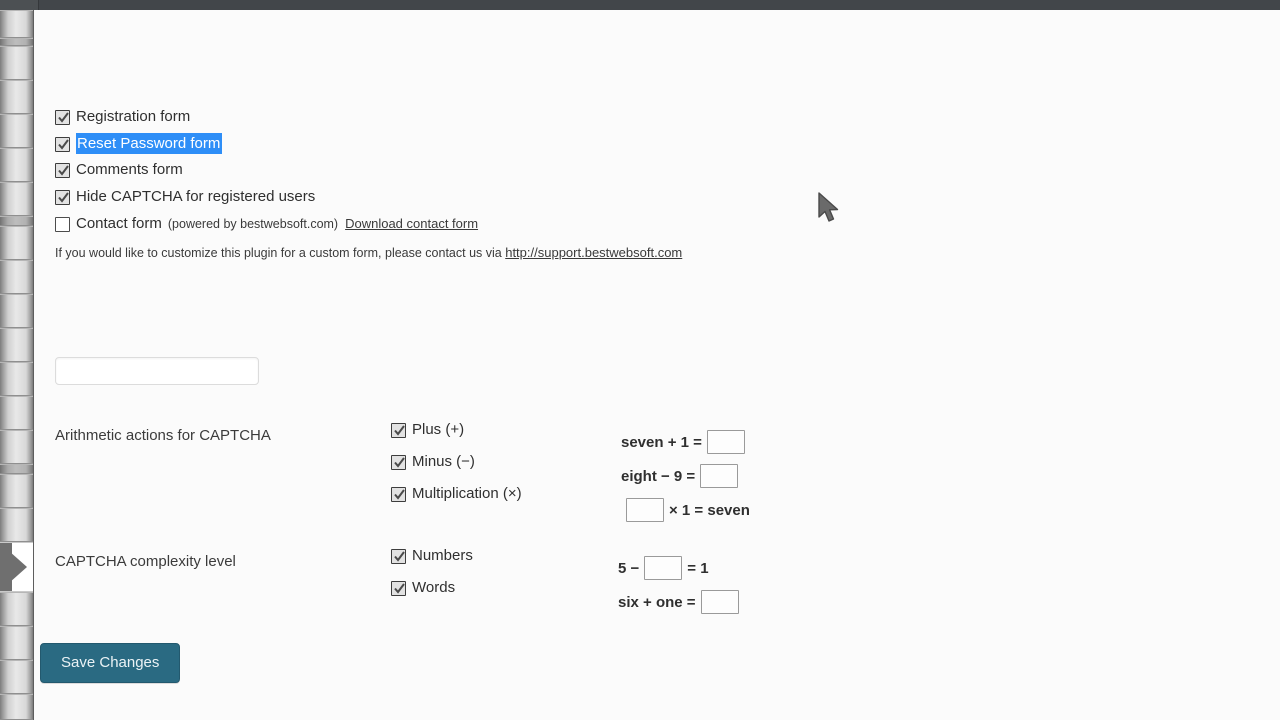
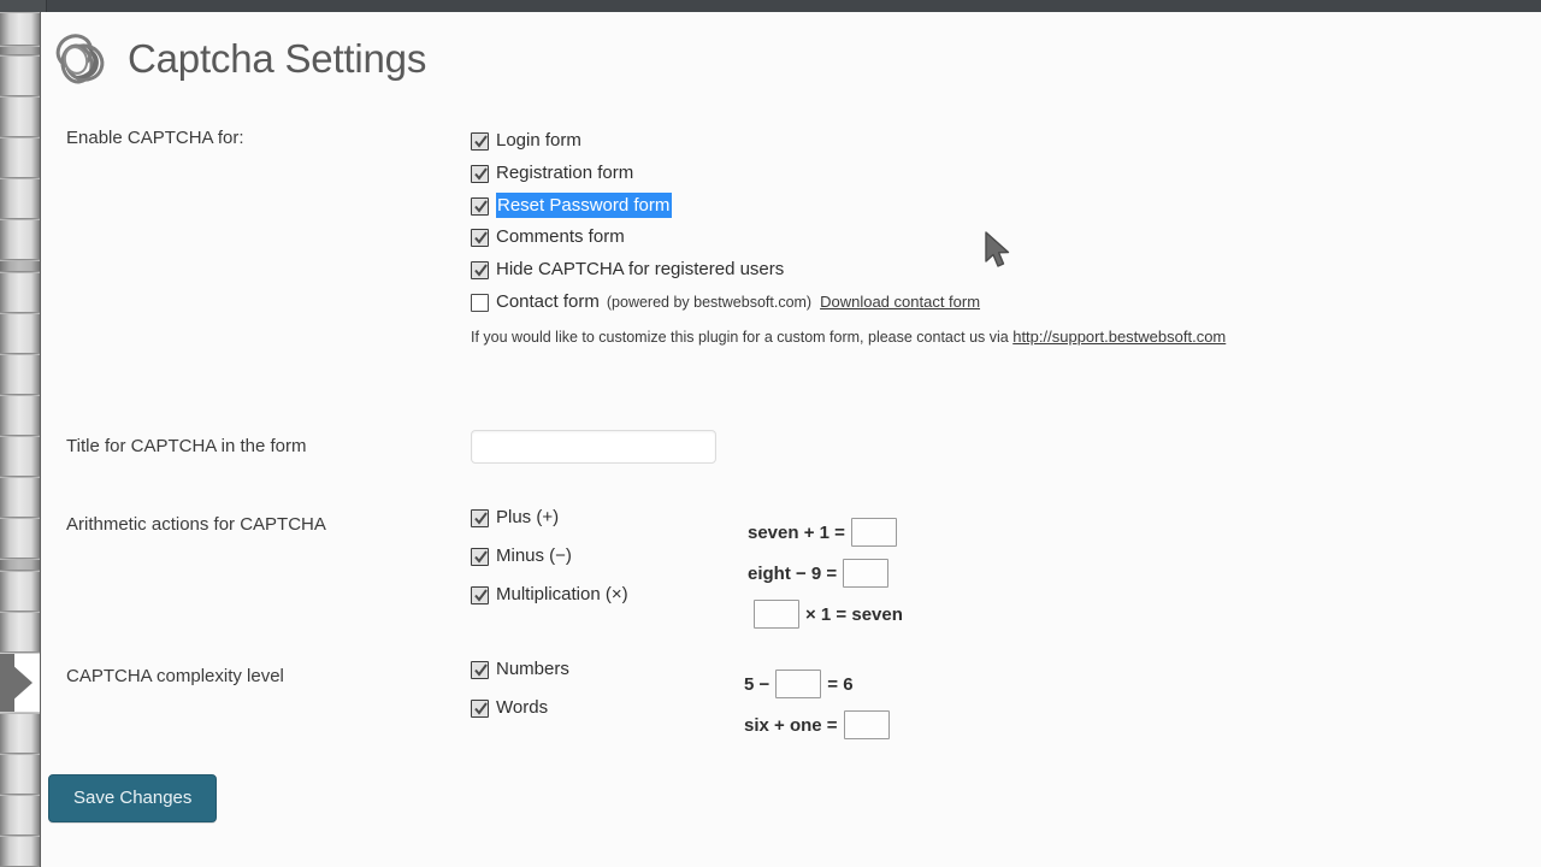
+ Captcha Settings
+ Enable CAPTCHA for:
+ Login form
  Registration form
  Reset Password form
  Comments form
  Hide CAPTCHA for registered users
  Contact form
  (powered by bestwebsoft.com)
  Download contact form
  If you would like to customize this plugin for a custom form, please contact us via http://support.bestwebsoft.com
+ Title for CAPTCHA in the form
  Arithmetic actions for CAPTCHA
  Plus (+)
  Minus (−)
  Multiplication (×)
  seven + 1 =
  eight − 9 =
  × 1 = seven
  CAPTCHA complexity level
  Numbers
  Words
  5 −
- = 1
+ = 6
  six + one =
  Save Changes
